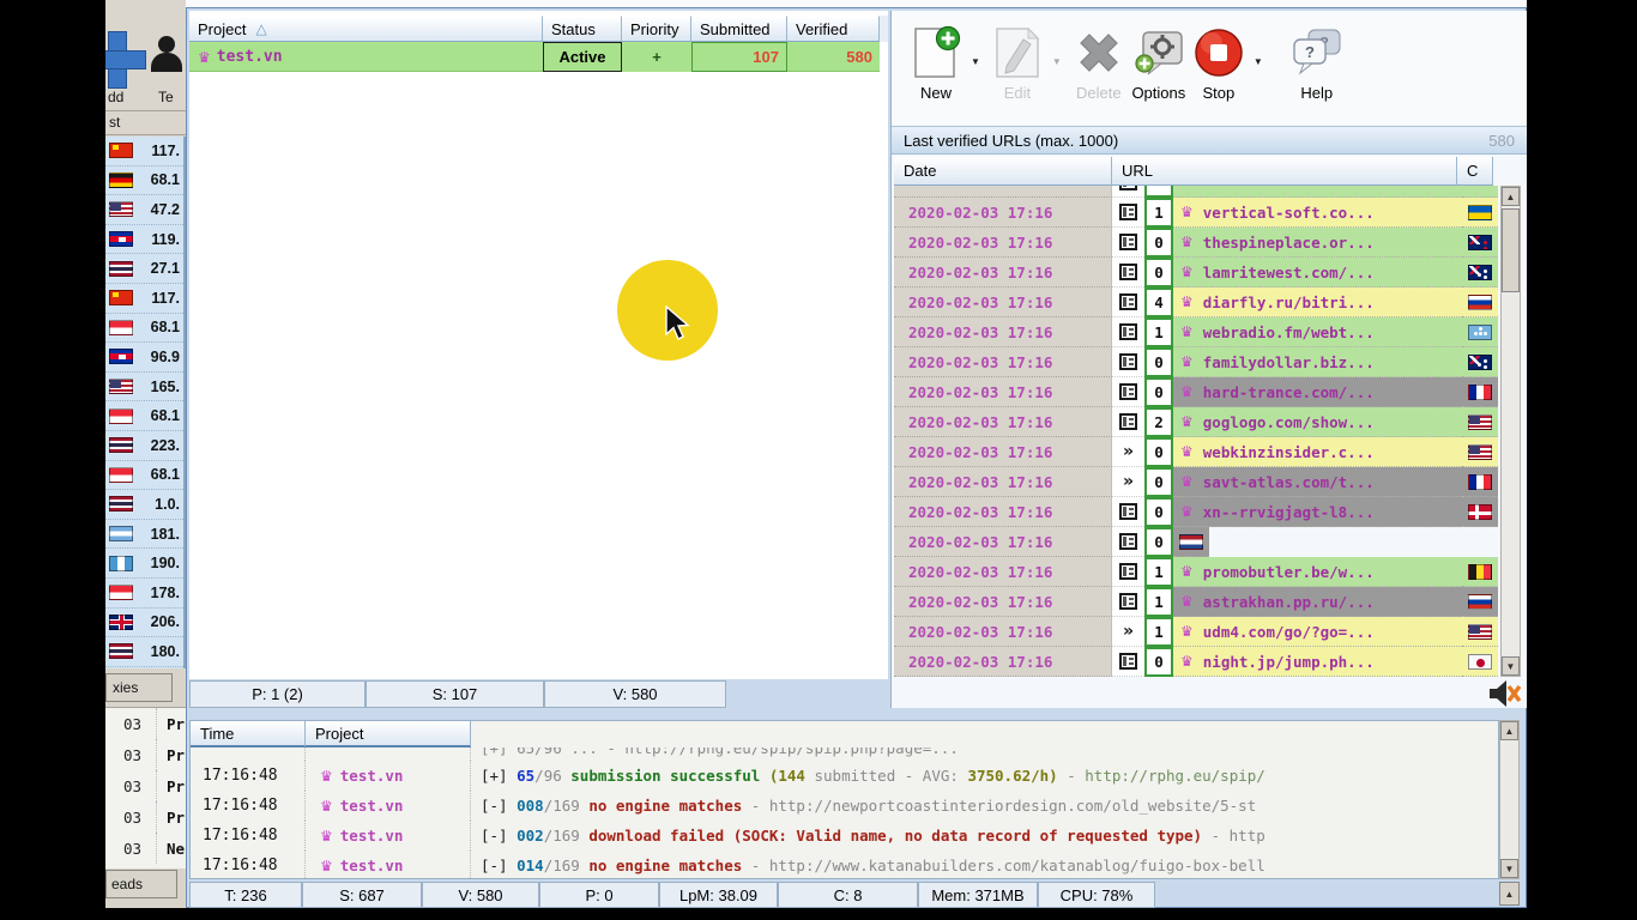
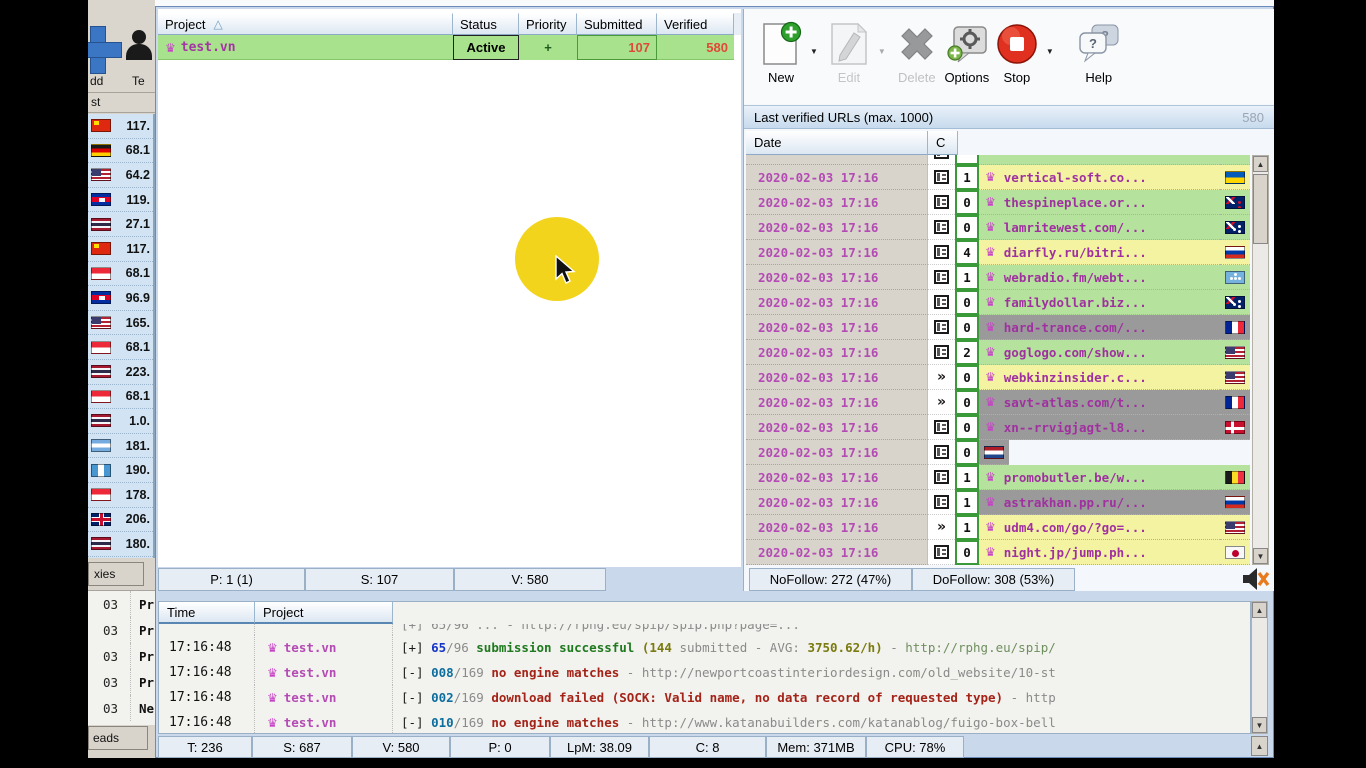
  dd
  Te
  st
  117.
  68.1
- 47.2
+ 64.2
  119.
  27.1
  117.
  68.1
  96.9
  165.
  68.1
  223.
  68.1
  1.0.
  181.
  190.
  178.
  206.
  180.
  xies
  03
  Pr
  03
  Pr
  03
  Pr
  03
  Pr
  03
  Ne
  eads
  Project
  Status
  Priority
  Submitted
  Verified
  test.vn
  Active
  +
  107
  580
- P: 1 (2)
+ P: 1 (1)
  S: 107
  V: 580
  New
  ▼
  Edit
  ▼
  Delete
  Options
  Stop
  ▼
  ?
  Help
  Last verified URLs (max. 1000)
  580
  Date
- URL
  C
  2020-02-03 17:16
  1
  vertical-soft.co...
  2020-02-03 17:16
  0
  thespineplace.or...
  2020-02-03 17:16
  0
  lamritewest.com/...
  2020-02-03 17:16
  4
  diarfly.ru/bitri...
  2020-02-03 17:16
  1
  webradio.fm/webt...
  2020-02-03 17:16
  0
  familydollar.biz...
  2020-02-03 17:16
  0
  hard-trance.com/...
  2020-02-03 17:16
  2
  goglogo.com/show...
  2020-02-03 17:16
  0
  webkinzinsider.c...
  2020-02-03 17:16
  0
  savt-atlas.com/t...
  2020-02-03 17:16
  0
  xn--rrvigjagt-l8...
  2020-02-03 17:16
  0
  2020-02-03 17:16
  1
  promobutler.be/w...
  2020-02-03 17:16
  1
  astrakhan.pp.ru/...
  2020-02-03 17:16
  1
  udm4.com/go/?go=...
  2020-02-03 17:16
  0
  night.jp/jump.ph...
  ▲
  ▼
+ NoFollow: 272 (47%)
+ DoFollow: 308 (53%)
  Time
  Project
  [+] 65/96 ... - http://rphg.eu/spip/spip.php?page=...
  17:16:48
  test.vn
  [+] 65/96 submission successful (144 submitted - AVG: 3750.62/h) - http://rphg.eu/spip/
  17:16:48
  test.vn
- [-] 008/169 no engine matches - http://newportcoastinteriordesign.com/old_website/5-st
+ [-] 008/169 no engine matches - http://newportcoastinteriordesign.com/old_website/10-st
  17:16:48
  test.vn
  [-] 002/169 download failed (SOCK: Valid name, no data record of requested type) - http
  17:16:48
  test.vn
- [-] 014/169 no engine matches - http://www.katanabuilders.com/katanablog/fuigo-box-bell
+ [-] 010/169 no engine matches - http://www.katanabuilders.com/katanablog/fuigo-box-bell
  ▲
  ▼
  T: 236
  S: 687
  V: 580
  P: 0
  LpM: 38.09
  C: 8
  Mem: 371MB
  CPU: 78%
  ▲
